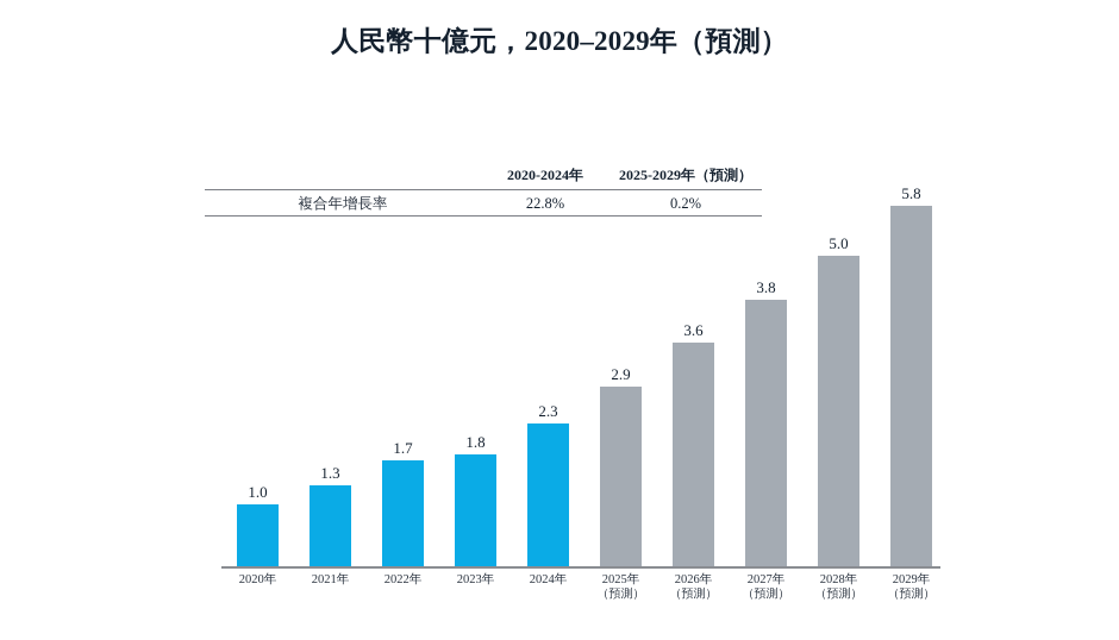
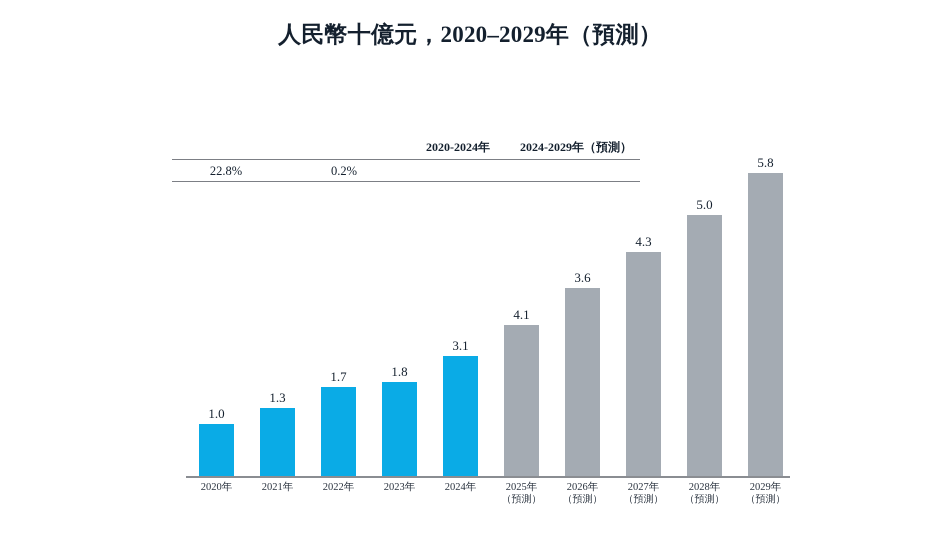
  人民幣十億元，2020–2029年（預測）
  2020-2024年
- 2025-2029年（預測）
+ 2024-2029年（預測）
- 複合年增長率
  22.8%
  0.2%
  1.0
  1.3
  1.7
  1.8
- 2.3
+ 3.1
- 2.9
+ 4.1
  3.6
- 3.8
+ 4.3
  5.0
  5.8
  2020年
  2021年
  2022年
  2023年
  2024年
  2025年
  （預測）
  2026年
  （預測）
  2027年
  （預測）
  2028年
  （預測）
  2029年
  （預測）
